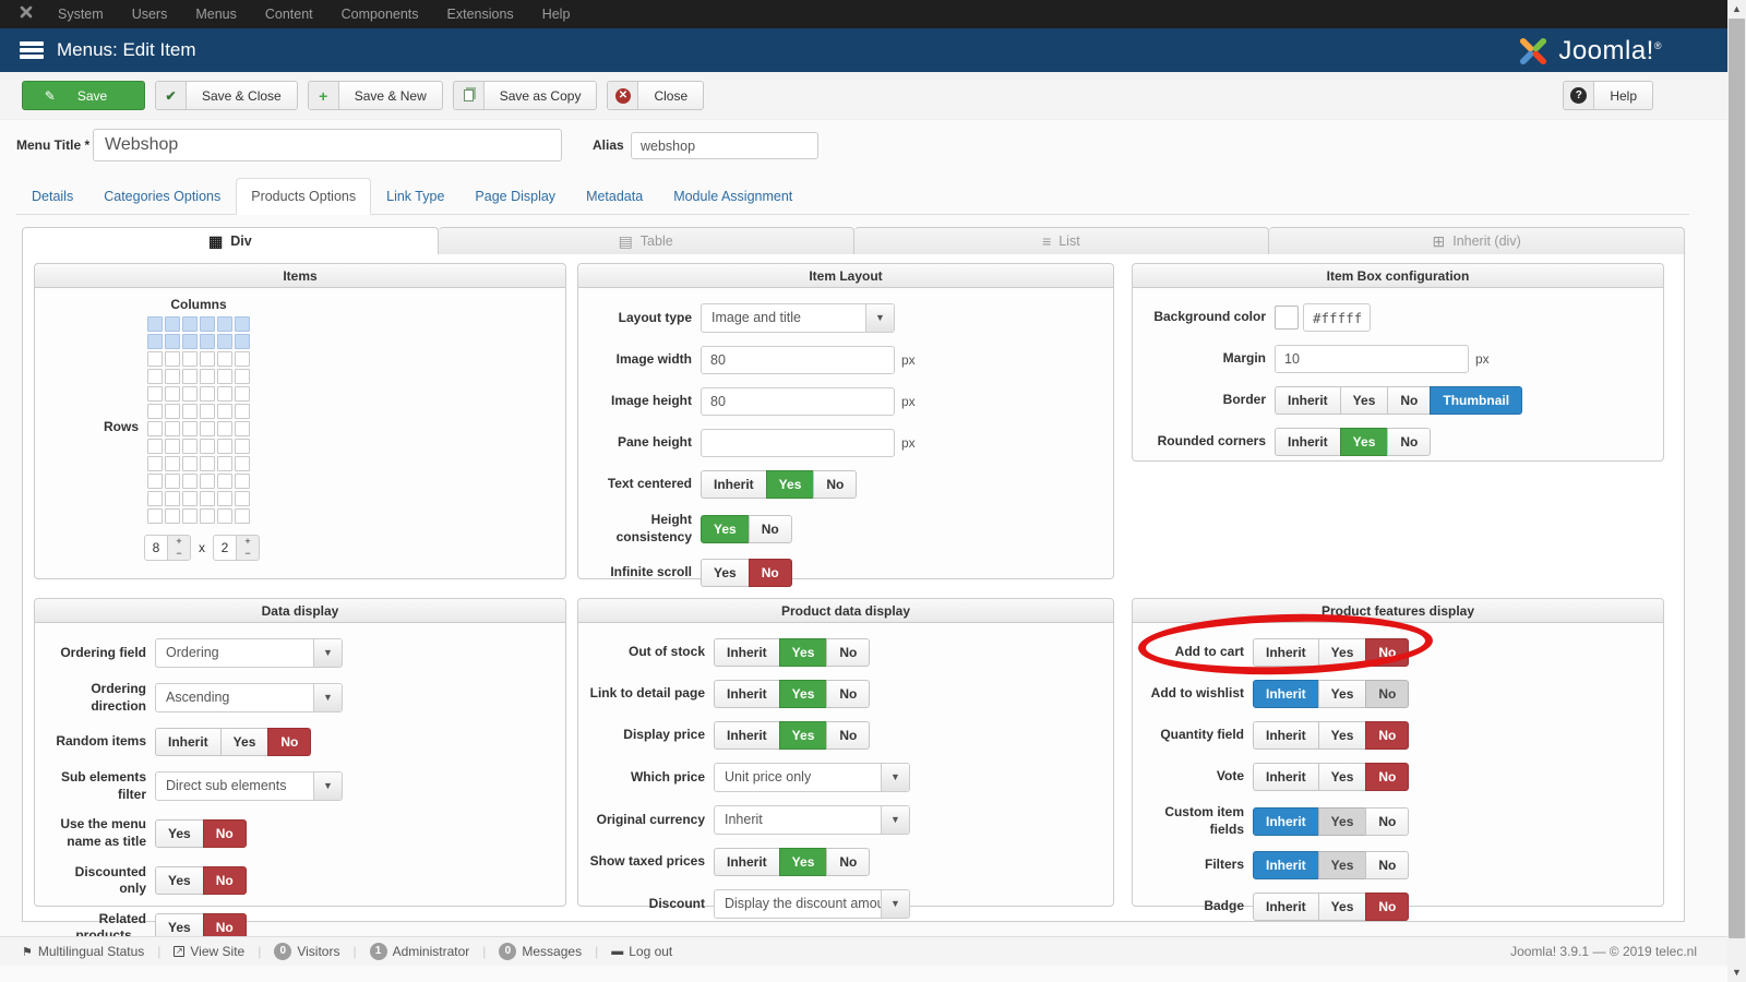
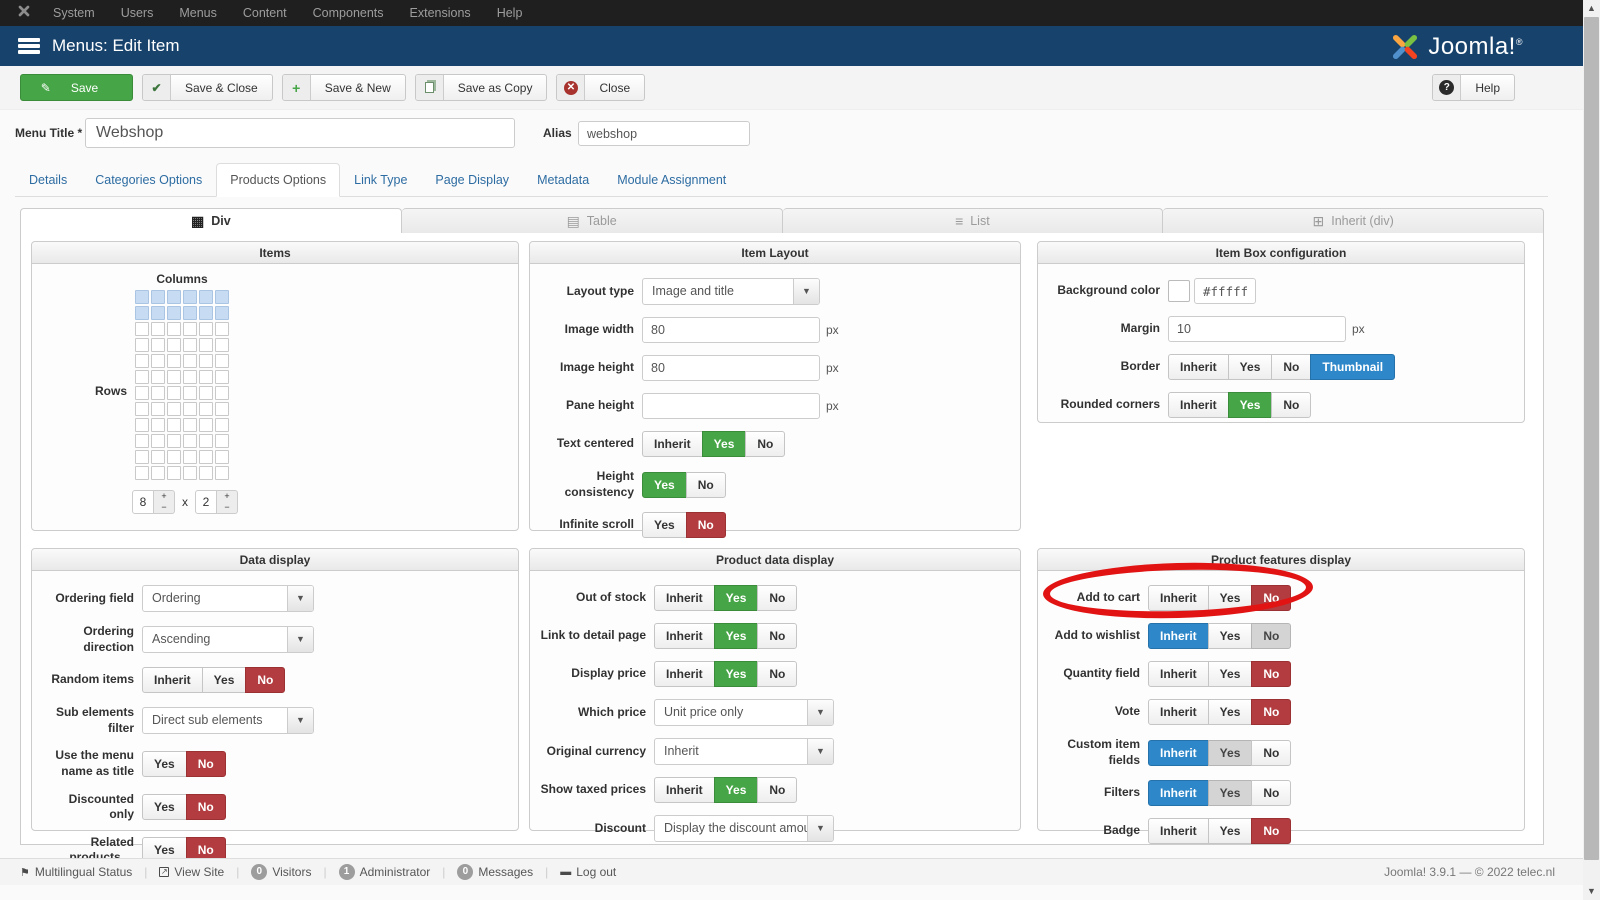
  System
  Users
  Menus
  Content
  Components
  Extensions
  Help
  Menus: Edit Item
  Joomla!®
  ✎
  Save
  ✔
  Save & Close
  +
  Save & New
  Save as Copy
  ✕
  Close
  ?
  Help
  Menu Title *
  Webshop
  Alias
  webshop
  Details
  Categories Options
  Products Options
  Link Type
  Page Display
  Metadata
  Module Assignment
  ▦
  Div
  ▤
  Table
  ≡
  List
  ⊞
  Inherit (div)
  Items
  Columns
  Rows
  8
  +
  −
  x
  2
  +
  −
  Item Layout
  Layout type
  Image and title
  ▼
  Image width
  80 px
  Image height
  80 px
  Pane height
  px
  Text centered
  Inherit
  Yes
  No
  Height consistency
  Yes
  No
  Infinite scroll
  Yes
  No
  Item Box configuration
  Background color
  #fffff
  Margin
  10 px
  Border
  Inherit
  Yes
  No
  Thumbnail
  Rounded corners
  Inherit
  Yes
  No
  Data display
  Ordering field
  Ordering
  ▼
  Ordering direction
  Ascending
  ▼
  Random items
  Inherit
  Yes
  No
  Sub elements filter
  Direct sub elements
  ▼
  Use the menu name as title
  Yes
  No
  Discounted only
  Yes
  No
  Yes
  No
  Product data display
  Out of stock
  Inherit
  Yes
  No
  Link to detail page
  Inherit
  Yes
  No
  Display price
  Inherit
  Yes
  No
  Which price
  Unit price only
  ▼
  Original currency
  Inherit
  ▼
  Show taxed prices
  Inherit
  Yes
  No
  Discount
  Display the discount amo
  ▼
  Product features display
  Add to cart
  Inherit
  Yes
  No
  Add to wishlist
  Inherit
  Yes
  No
  Quantity field
  Inherit
  Yes
  No
  Vote
  Inherit
  Yes
  No
  Custom item fields
  Inherit
  Yes
  No
  Filters
  Inherit
  Yes
  No
  Badge
  Inherit
  Yes
  No
  ⚑
  Multilingual Status
  |
  ↗
  View Site
  |
  0
  Visitors
  1
  Administrator
  |
  0
  Messages
  |
  ▬
  Log out
- Joomla! 3.9.1 — © 2019 telec.nl
+ Joomla! 3.9.1 — © 2022 telec.nl
  ▲
  ▼
